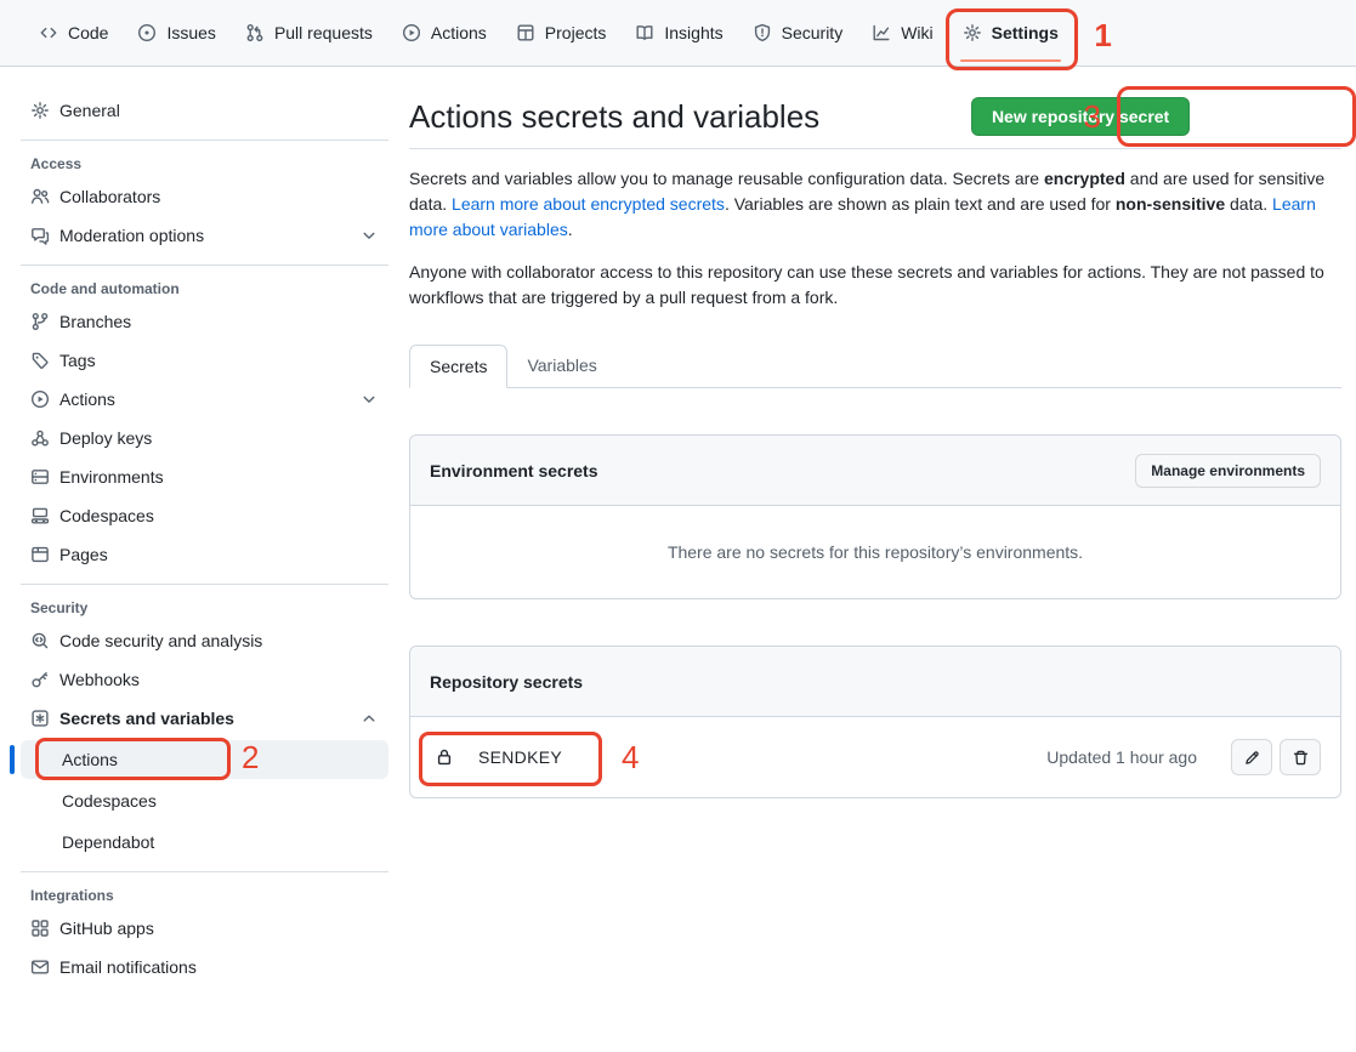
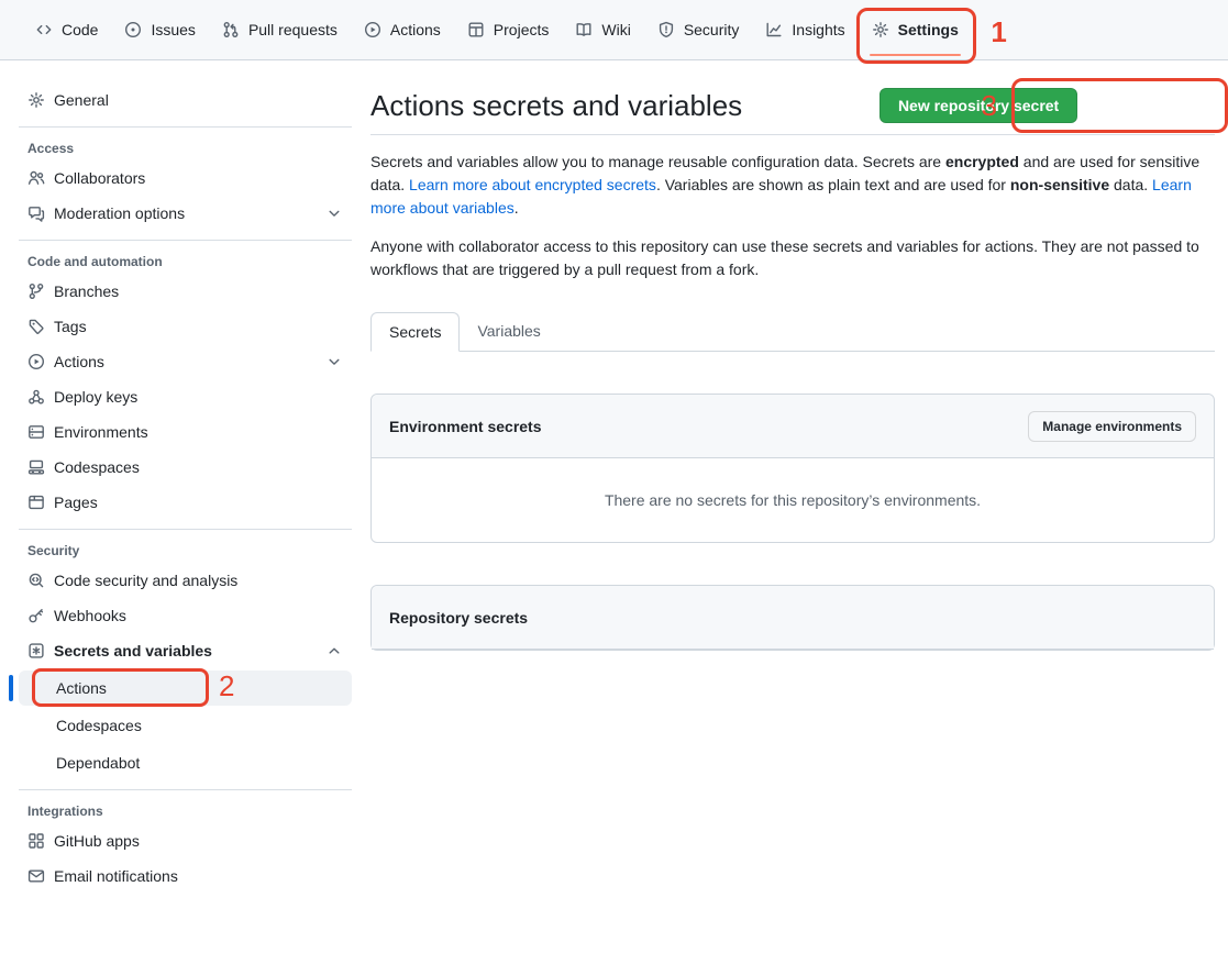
  Code
  Issues
  Pull requests
  Actions
  Projects
- Insights
+ Wiki
  Security
- Wiki
+ Insights
  Settings
  1
  General
  Access
  Collaborators
  Moderation options
  Code and automation
  Branches
  Tags
  Actions
  Deploy keys
  Environments
  Codespaces
  Pages
  Security
  Code security and analysis
  Webhooks
  Secrets and variables
  Actions
  2
  Codespaces
  Dependabot
  Integrations
  GitHub apps
  Email notifications
  Actions secrets and variables
  New repository secret
  3
  Secrets and variables allow you to manage reusable configuration data. Secrets are encrypted and are used for sensitive data. Learn more about encrypted secrets. Variables are shown as plain text and are used for non-sensitive data. Learn more about variables.
  Anyone with collaborator access to this repository can use these secrets and variables for actions. They are not passed to workflows that are triggered by a pull request from a fork.
  Secrets
  Variables
  Environment secrets
  Manage environments
  There are no secrets for this repository’s environments.
  Repository secrets
- SENDKEY
- 4
- Updated 1 hour ago
